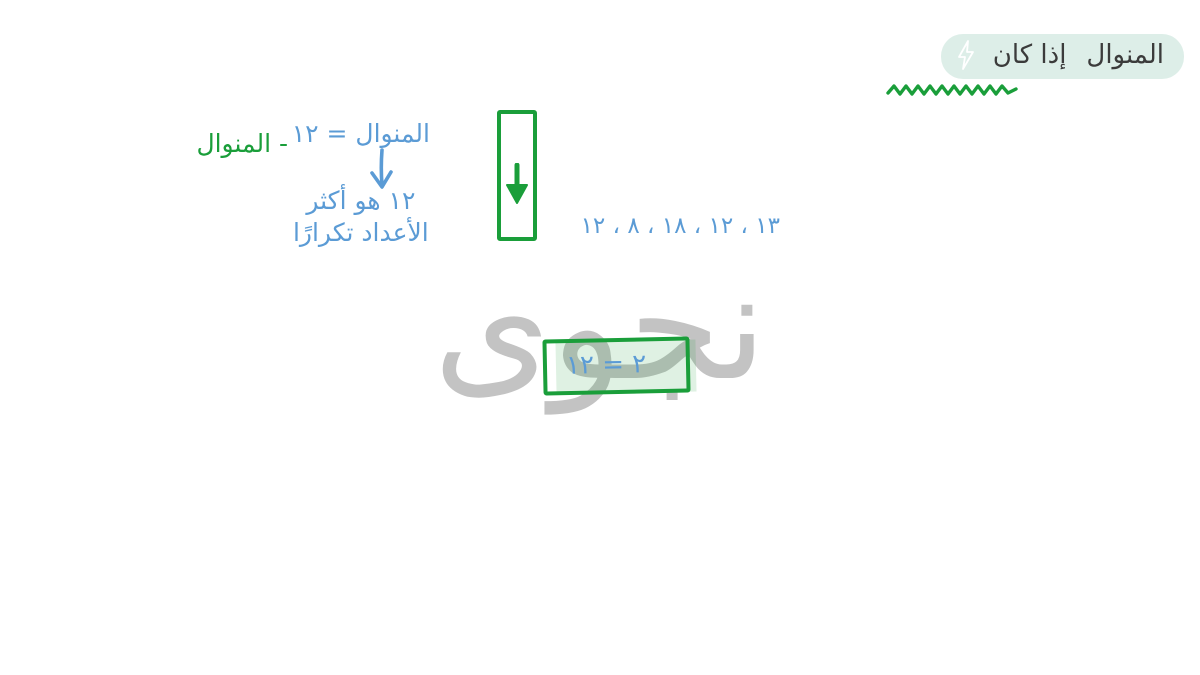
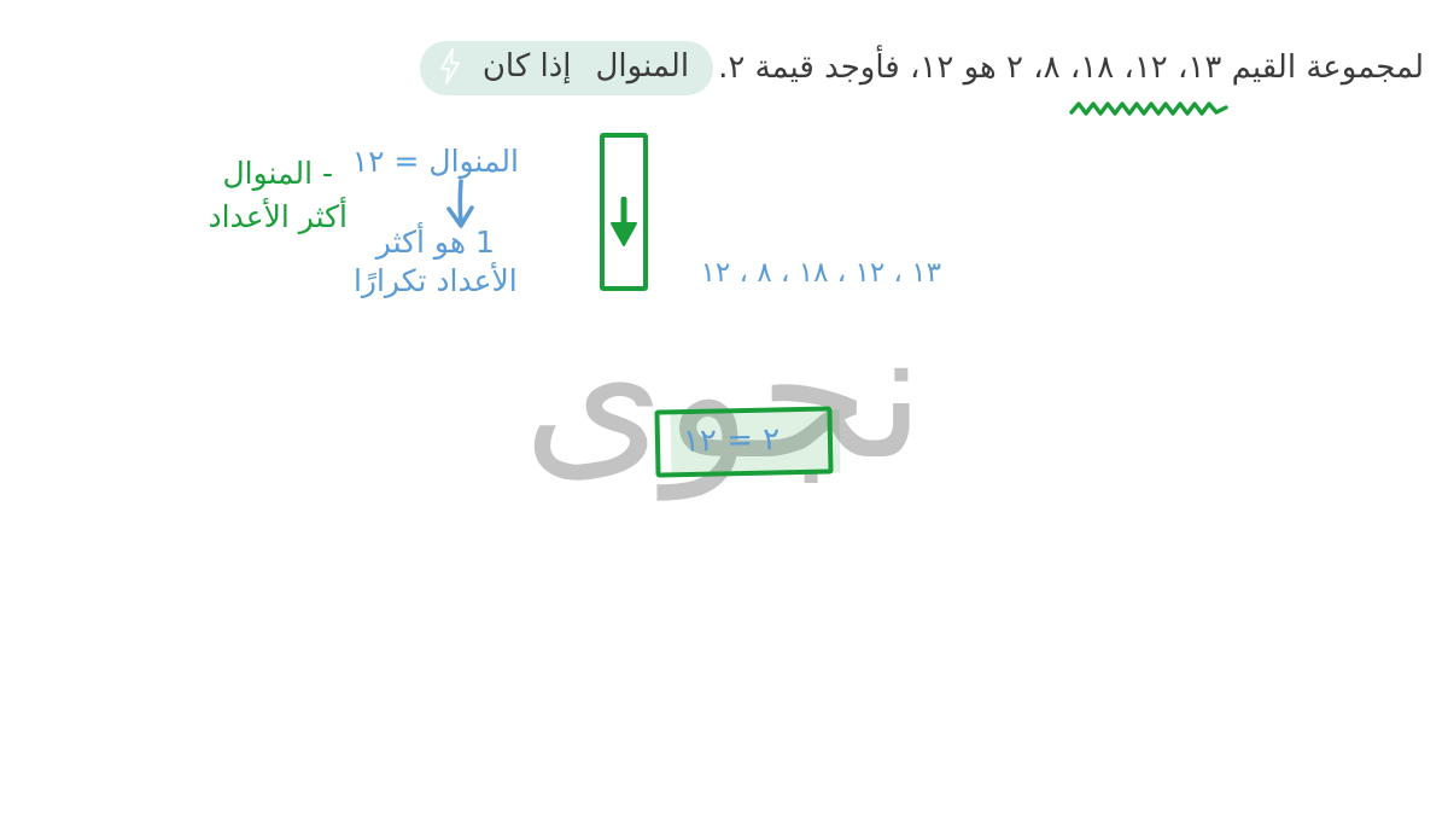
  نجوى
+ لمجموعة القيم ١٣، ١٢، ١٨، ٨، ٢ هو ١٢، فأوجد قيمة ٢.
  المنوال
  إذا كان
  - المنوال
+ أكثر الأعداد
  المنوال = ١٢
- ١٢ هو أكثر
+ 1 هو أكثر
  الأعداد تكرارًا
  ١٣ ، ١٢ ، ١٨ ، ٨ ، ١٢
  ٢ = ١٢
